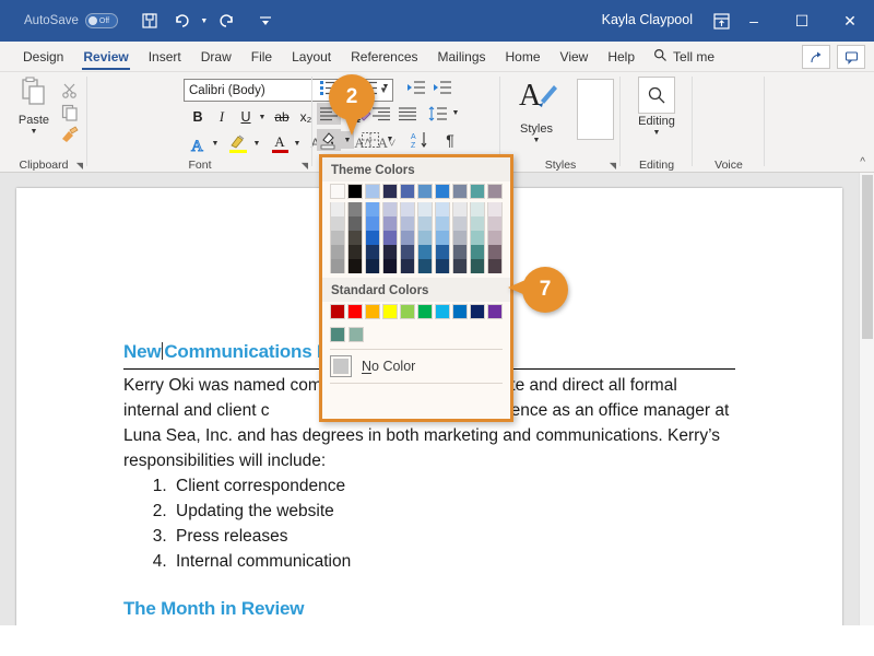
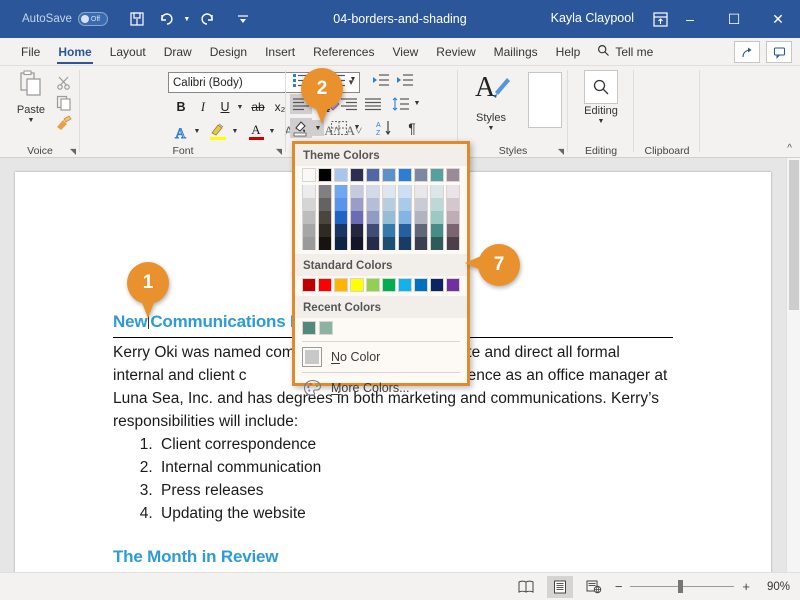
  AutoSave
+ 04-borders-and-shading
  Kayla Claypool
  –
  ☐
  ✕
- Design
+ File
- Review
+ Home
- Insert
+ Layout
  Draw
- File
+ Design
- Layout
+ Insert
  References
- Mailings
+ View
- Home
+ Review
- View
+ Mailings
  Help
  Tell me
  Paste
- Clipboard
+ Voice
  ◥
  Calibri (Body)
  ▼
  B
  I
  U
  ab
  x₂
  A
  A
  A^
  A˅
  Font
  ◥
  ¶
  A
  Styles
  Styles
  ◥
  Editing
  Editing
- Voice
+ Clipboard
  ^
  New Communications
  Kerry Oki was named com e and direct all formal internal and client c ence as an office manager at Luna Sea, Inc. and has degrees in both marketing and communications. Kerry’s responsibilities will include:
  Client correspondence
- Updating the website
+ Internal communication
  Press releases
- Internal communication
+ Updating the website
  The Month in Review
  Theme Colors
  Standard Colors
+ Recent Colors
  No Color
+ More Colors...
+ 1
  2
  7
+ −
+ +
+ 90%
